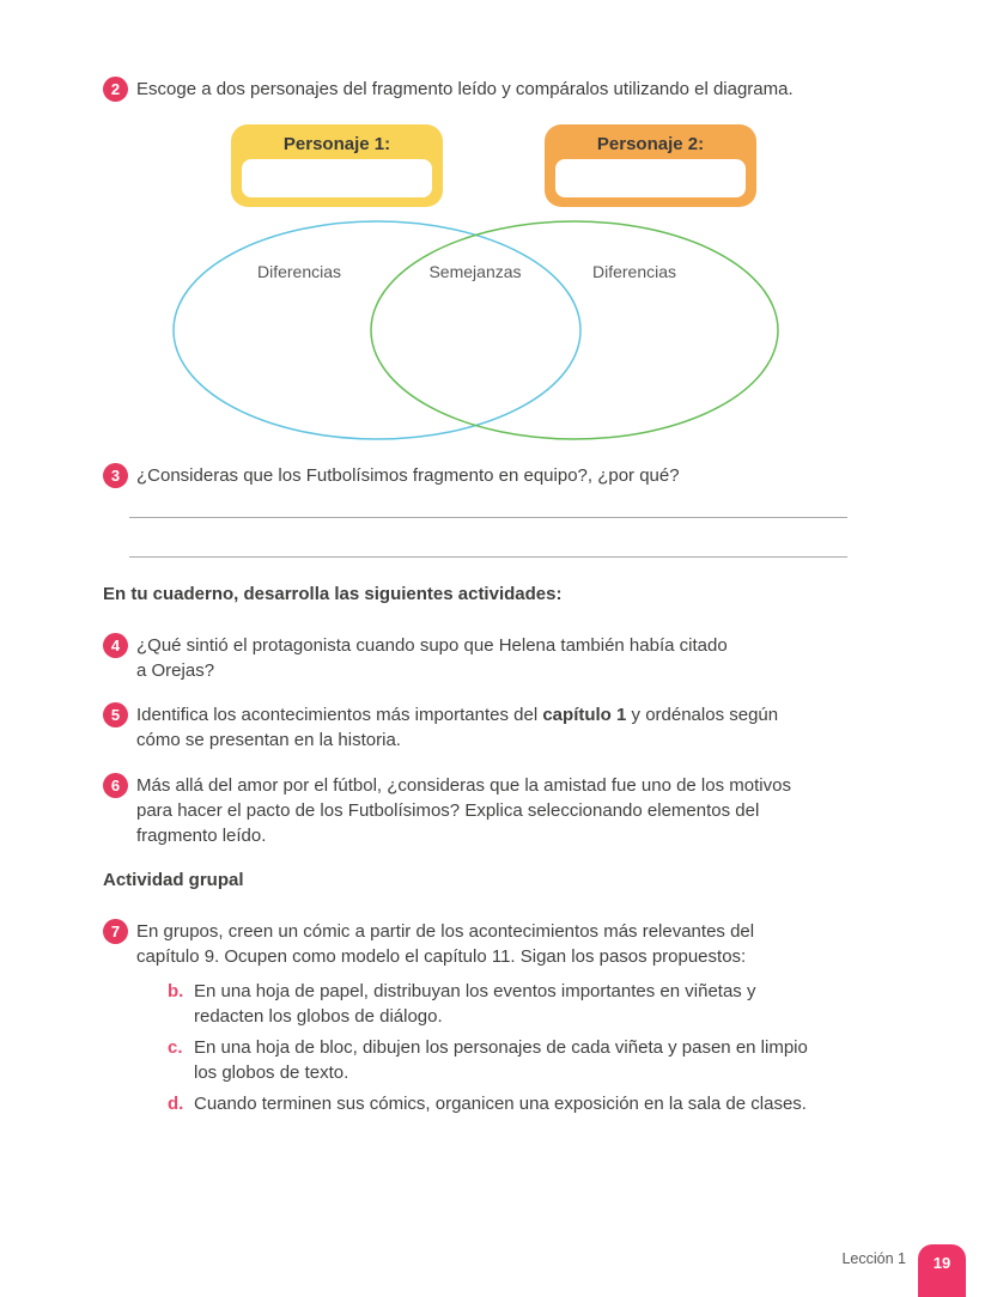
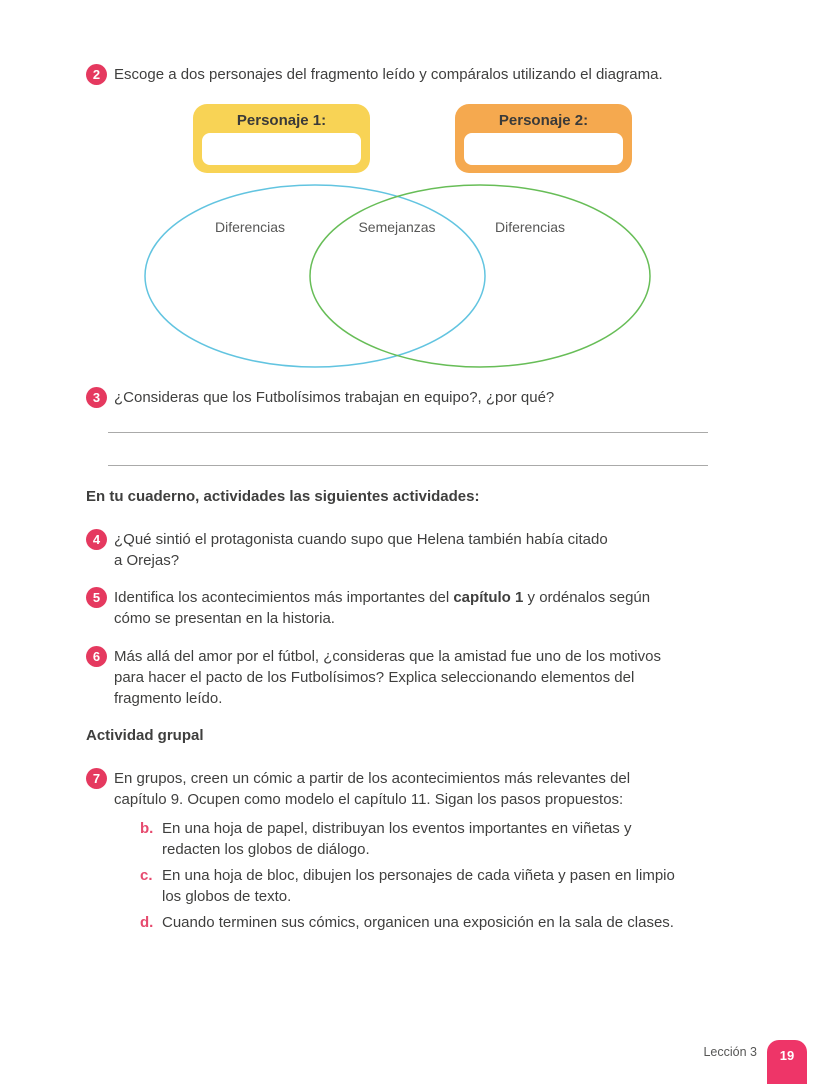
  2
  Escoge a dos personajes del fragmento leído y compáralos utilizando el diagrama.
  Personaje 1:
  Personaje 2:
  Diferencias
  Semejanzas
  Diferencias
  3
- ¿Consideras que los Futbolísimos fragmento en equipo?, ¿por qué?
+ ¿Consideras que los Futbolísimos trabajan en equipo?, ¿por qué?
- En tu cuaderno, desarrolla las siguientes actividades:
+ En tu cuaderno, actividades las siguientes actividades:
  4
  ¿Qué sintió el protagonista cuando supo que Helena también había citado
  a Orejas?
  5
  Identifica los acontecimientos más importantes del capítulo 1 y ordénalos según
  cómo se presentan en la historia.
  6
  Más allá del amor por el fútbol, ¿consideras que la amistad fue uno de los motivos
  para hacer el pacto de los Futbolísimos? Explica seleccionando elementos del
  fragmento leído.
  Actividad grupal
  7
  En grupos, creen un cómic a partir de los acontecimientos más relevantes del
  capítulo 9. Ocupen como modelo el capítulo 11. Sigan los pasos propuestos:
  b.
  En una hoja de papel, distribuyan los eventos importantes en viñetas y
  redacten los globos de diálogo.
  c.
  En una hoja de bloc, dibujen los personajes de cada viñeta y pasen en limpio
  los globos de texto.
  d.
  Cuando terminen sus cómics, organicen una exposición en la sala de clases.
- Lección 1
+ Lección 3
  19
